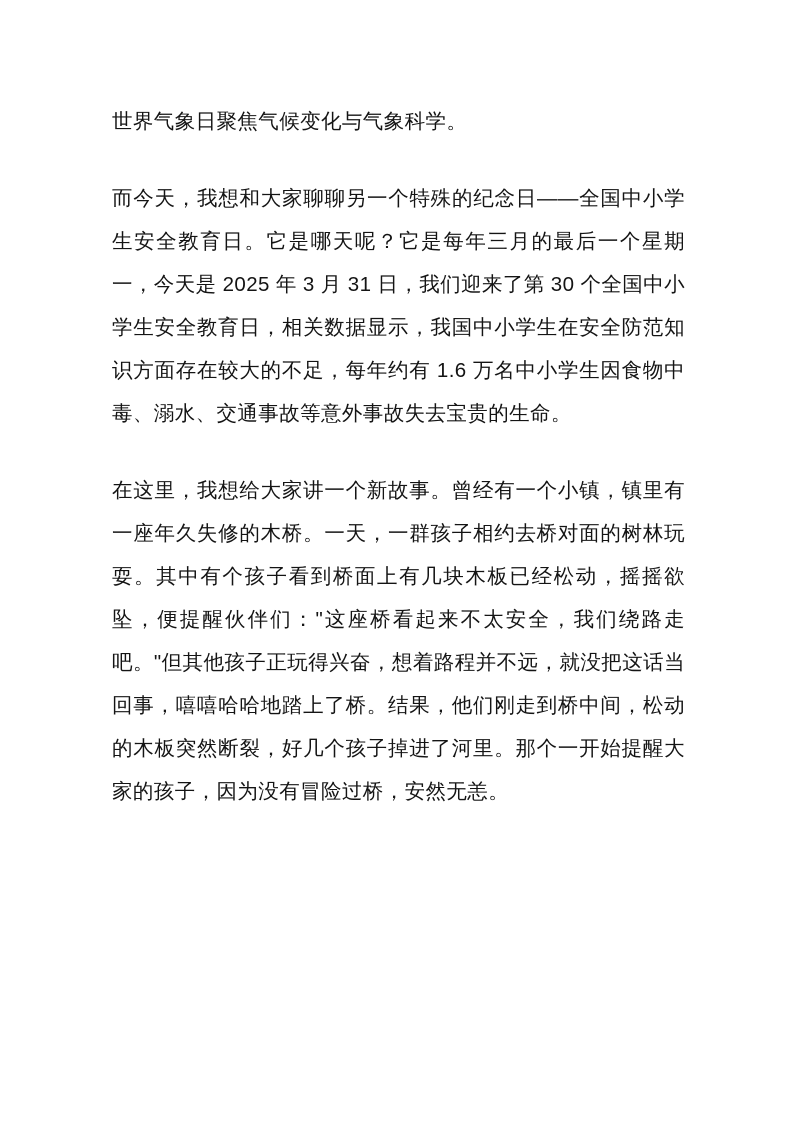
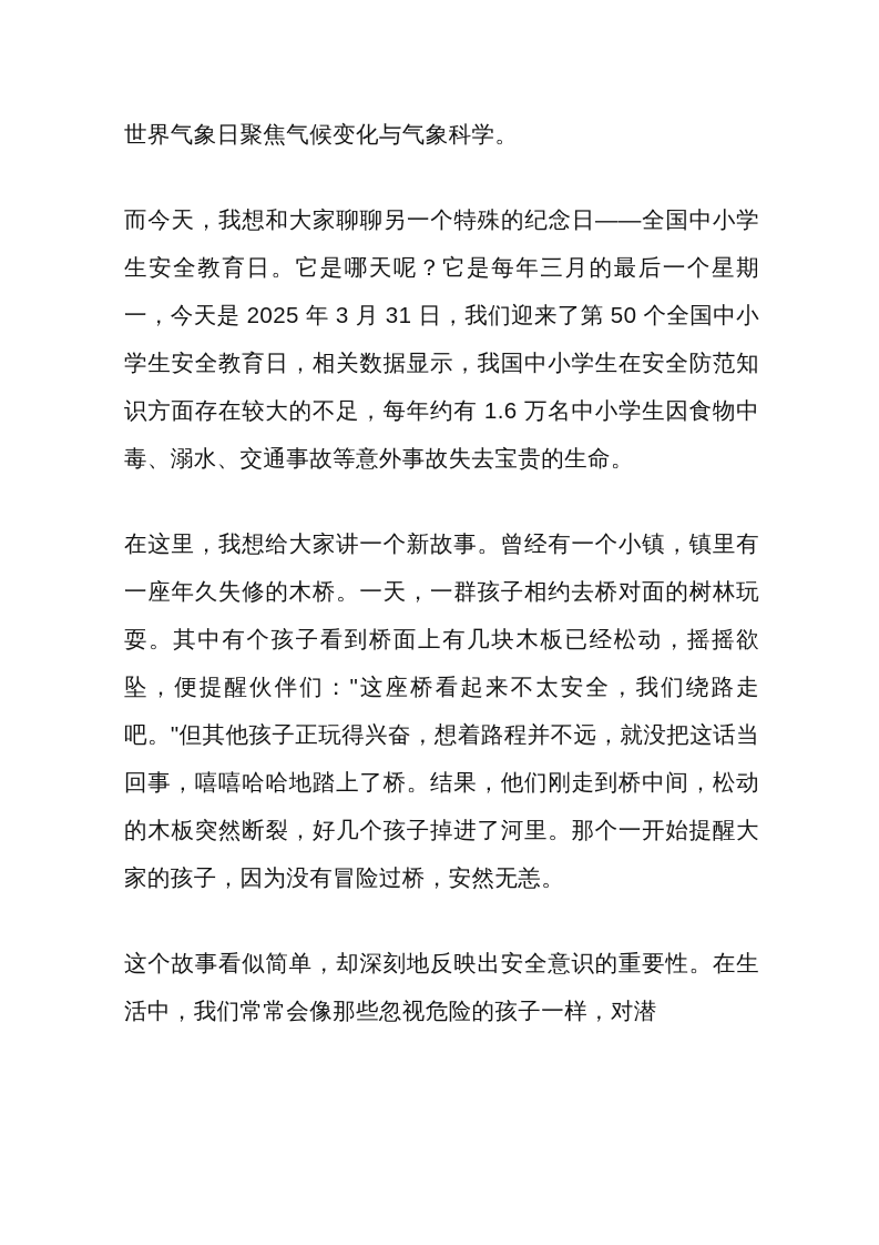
  世界气象日聚焦气候变化与气象科学。
- 而今天，我想和大家聊聊另一个特殊的纪念日——全国中小学生安全教育日。它是哪天呢？它是每年三月的最后一个星期一，今天是 2025 年 3 月 31 日，我们迎来了第 30 个全国中小学生安全教育日，相关数据显示，我国中小学生在安全防范知识方面存在较大的不足，每年约有 1.6 万名中小学生因食物中毒、溺水、交通事故等意外事故失去宝贵的生命。
+ 而今天，我想和大家聊聊另一个特殊的纪念日——全国中小学生安全教育日。它是哪天呢？它是每年三月的最后一个星期一，今天是 2025 年 3 月 31 日，我们迎来了第 50 个全国中小学生安全教育日，相关数据显示，我国中小学生在安全防范知识方面存在较大的不足，每年约有 1.6 万名中小学生因食物中毒、溺水、交通事故等意外事故失去宝贵的生命。
  在这里，我想给大家讲一个新故事。曾经有一个小镇，镇里有一座年久失修的木桥。一天，一群孩子相约去桥对面的树林玩耍。其中有个孩子看到桥面上有几块木板已经松动，摇摇欲坠，便提醒伙伴们："这座桥看起来不太安全，我们绕路走吧。"但其他孩子正玩得兴奋，想着路程并不远，就没把这话当回事，嘻嘻哈哈地踏上了桥。结果，他们刚走到桥中间，松动的木板突然断裂，好几个孩子掉进了河里。那个一开始提醒大家的孩子，因为没有冒险过桥，安然无恙。
+ 这个故事看似简单，却深刻地反映出安全意识的重要性。在生活中，我们常常会像那些忽视危险的孩子一样，对潜
